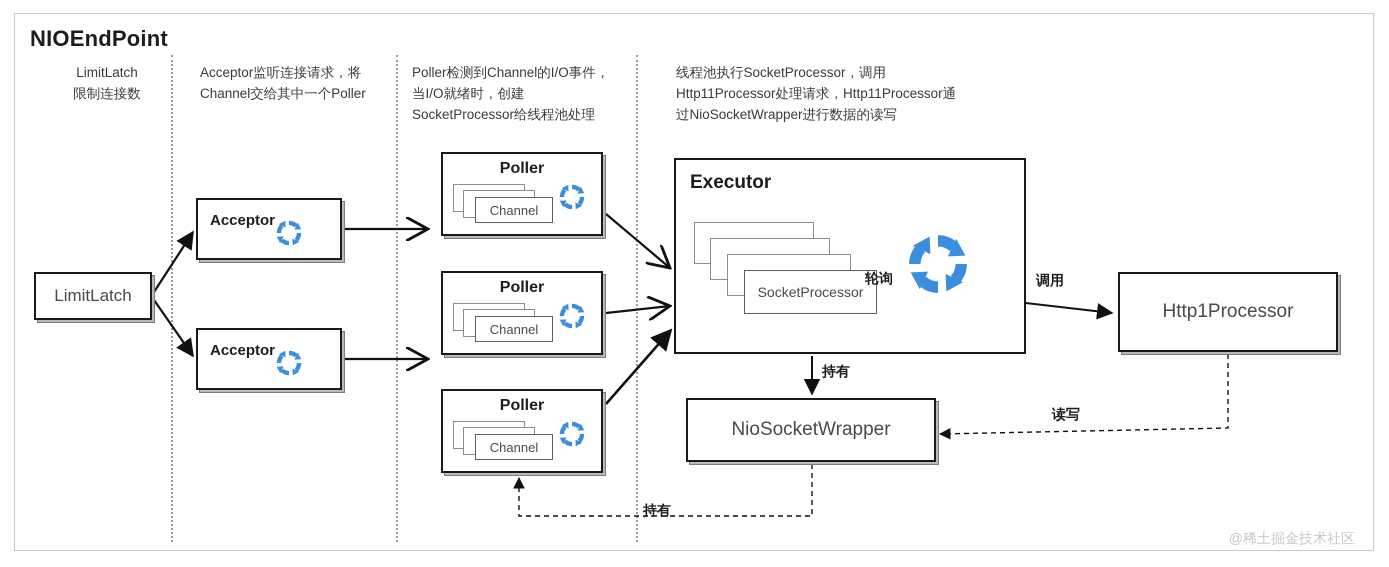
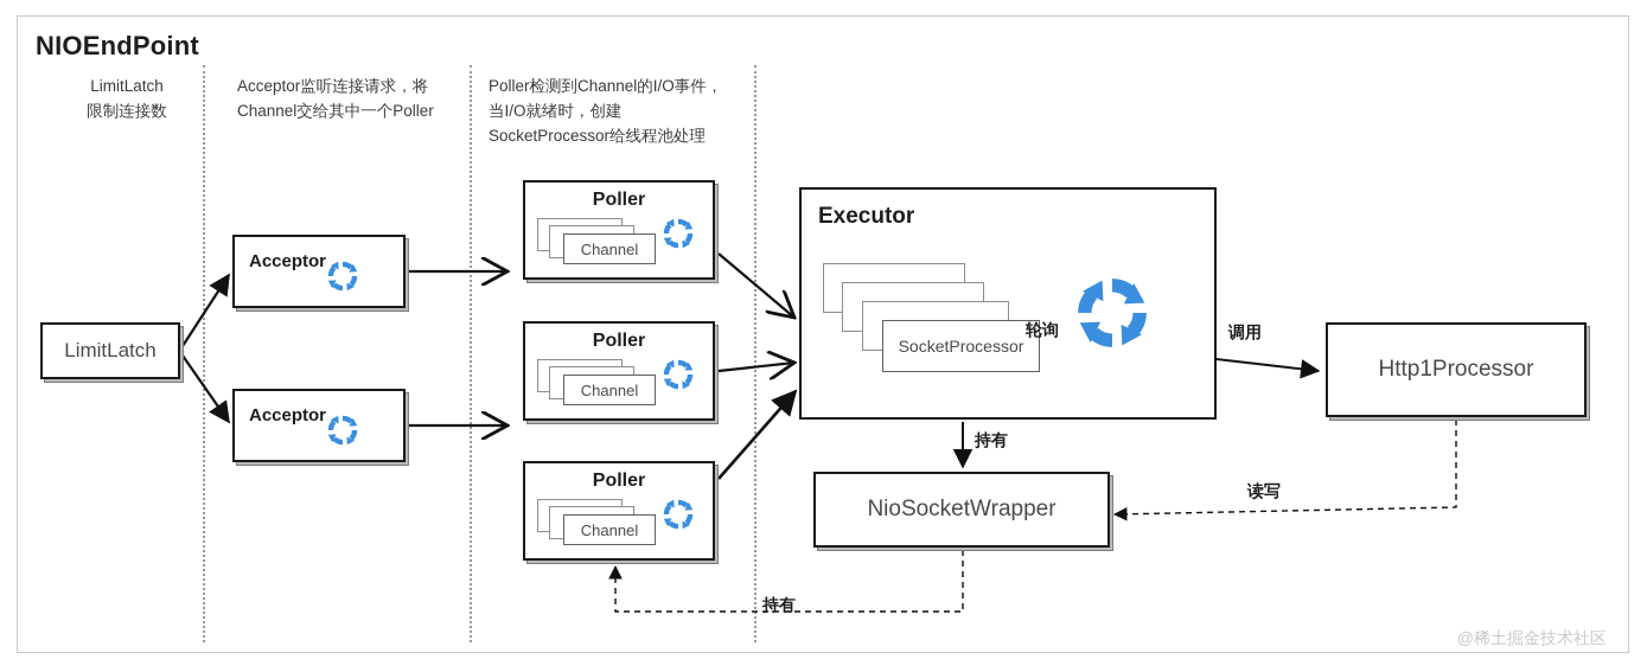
  NIOEndPoint
  LimitLatch
  限制连接数
  Acceptor监听连接请求，将
  Channel交给其中一个Poller
  Poller检测到Channel的I/O事件，
  当I/O就绪时，创建
  SocketProcessor给线程池处理
- 线程池执行SocketProcessor，调用
- Http11Processor处理请求，Http11Processor通
- 过NioSocketWrapper进行数据的读写
  LimitLatch
  Acceptor
  Acceptor
  Poller
  Channel
  Poller
  Channel
  Poller
  Channel
  Executor
  SocketProcessor
  Http1Processor
  NioSocketWrapper
  轮询
  调用
  持有
  读写
  持有
  @稀土掘金技术社区
